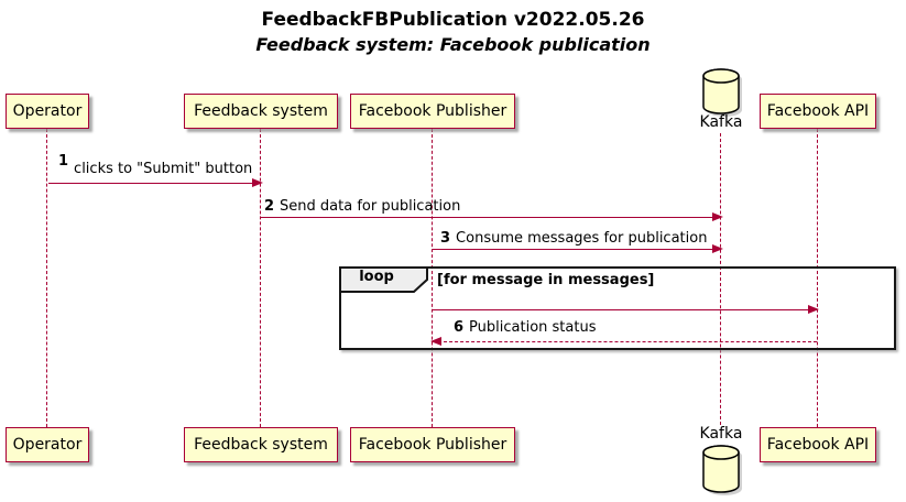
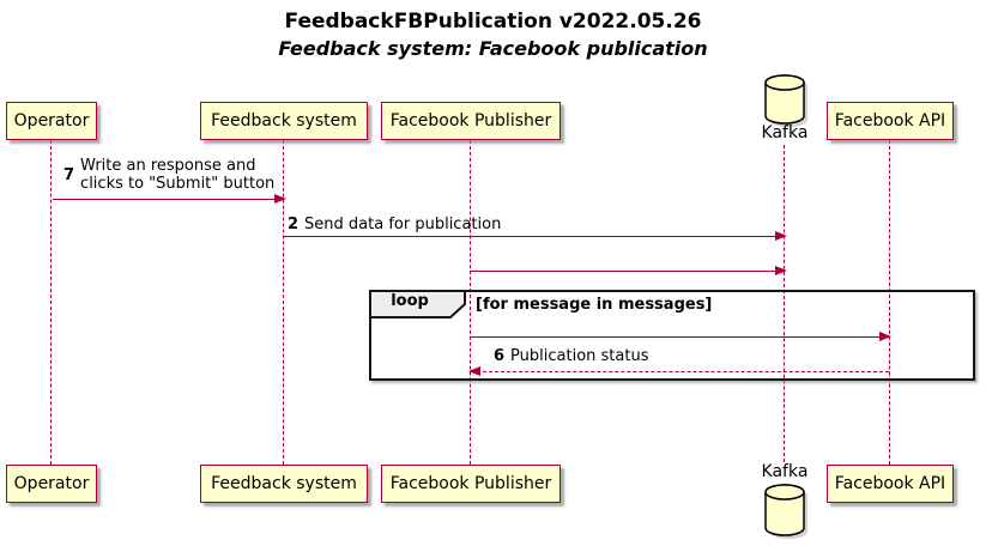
  FeedbackFBPublication v2022.05.26
  Feedback system: Facebook publication
  Operator
  Feedback system
  Facebook Publisher
  Facebook API
  Kafka
- 1
+ 7
+ Write an response and
  clicks to "Submit" button
  2
  Send data for publication
- 3
- Consume messages for publication
  loop
  [for message in messages]
  6
  Publication status
  Operator
  Feedback system
  Facebook Publisher
  Facebook API
  Kafka
